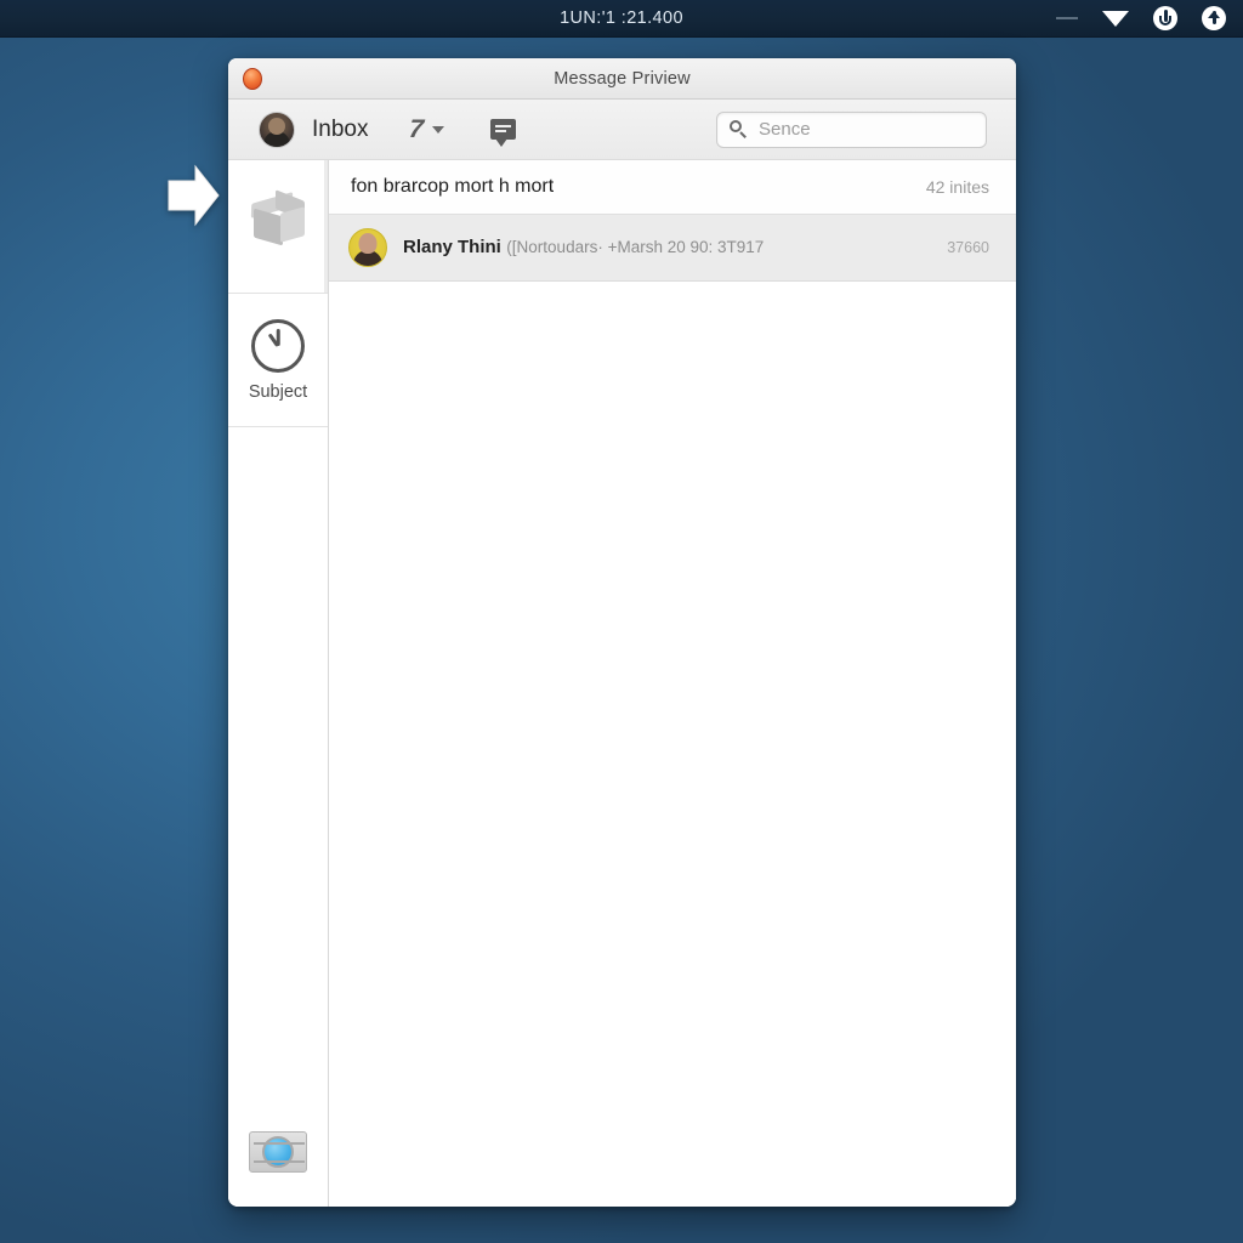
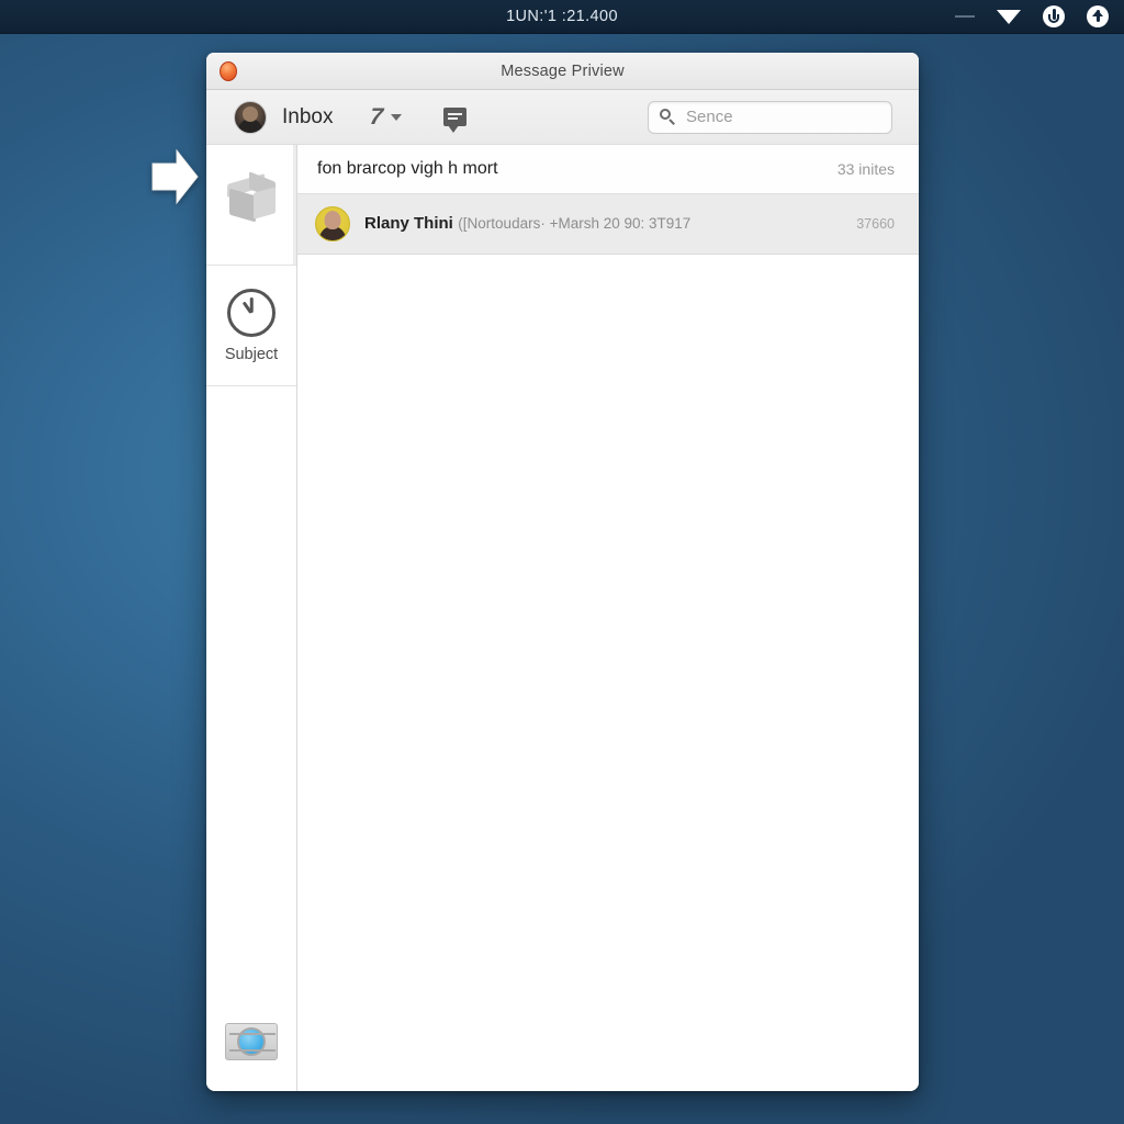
  1UN:'1 :21.400
  Message Priview
  Inbox
  Sence
  Subject
- fon brarcop mort h mort
+ fon brarcop vigh h mort
- 42 inites
+ 33 inites
  Rlany Thini ([Nortoudars· +Marsh 20 90: 3T917
  37660
